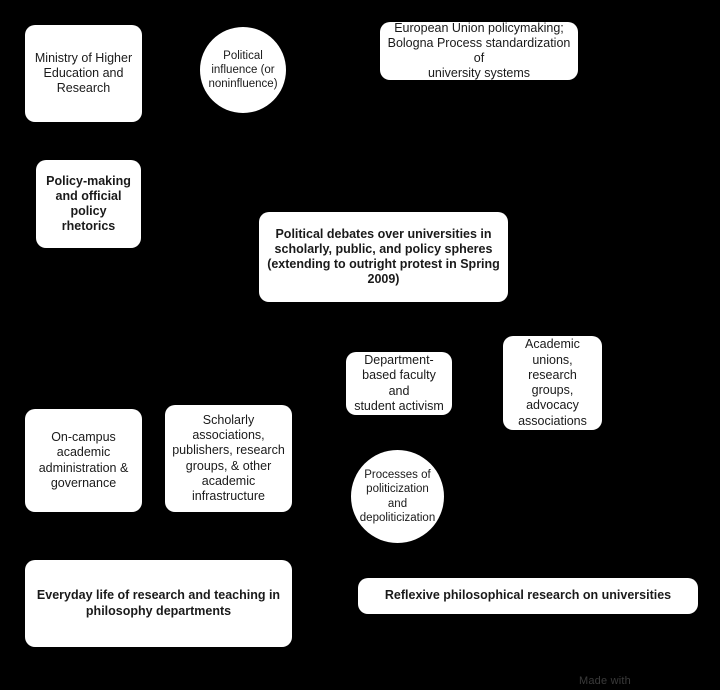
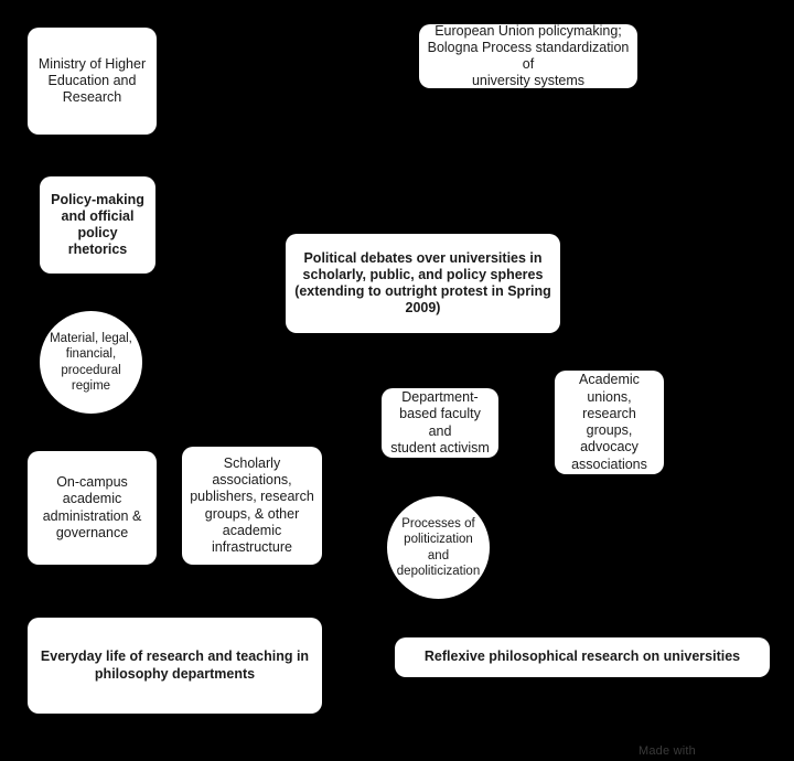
  Ministry of Higher
  Education and
  Research
- Political
- influence (or
- noninfluence)
  European Union policymaking;
  Bologna Process standardization of
  university systems
  Policy-making
  and official
  policy
  rhetorics
  Political debates over universities in
  scholarly, public, and policy spheres
  (extending to outright protest in Spring
  2009)
+ Material, legal,
+ financial,
+ procedural
+ regime
  Department-
  based faculty and
  student activism
  Academic
  unions, research
  groups,
  advocacy
  associations
  On-campus
  academic
  administration &
  governance
  Scholarly
  associations,
  publishers, research
  groups, & other
  academic
  infrastructure
  Processes of
  politicization
  and
  depoliticization
  Everyday life of research and teaching in
  philosophy departments
  Reflexive philosophical research on universities
  Made with
